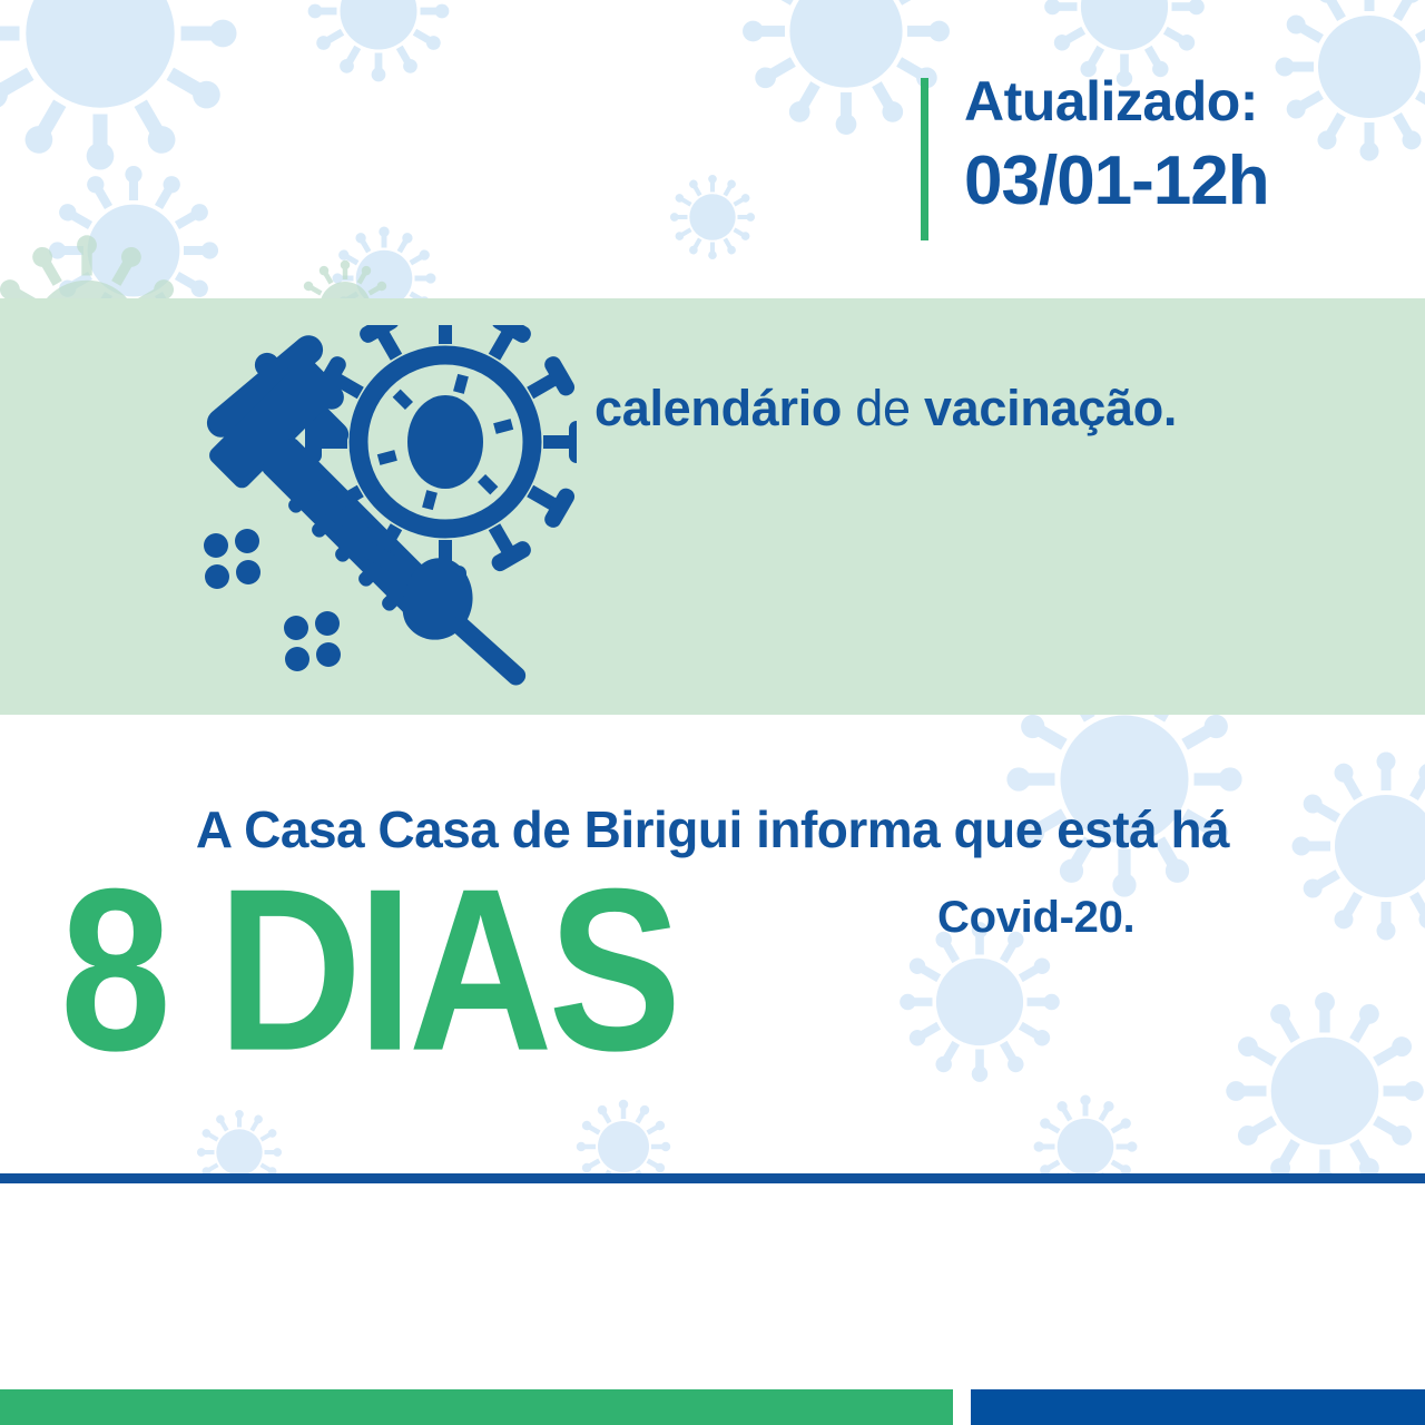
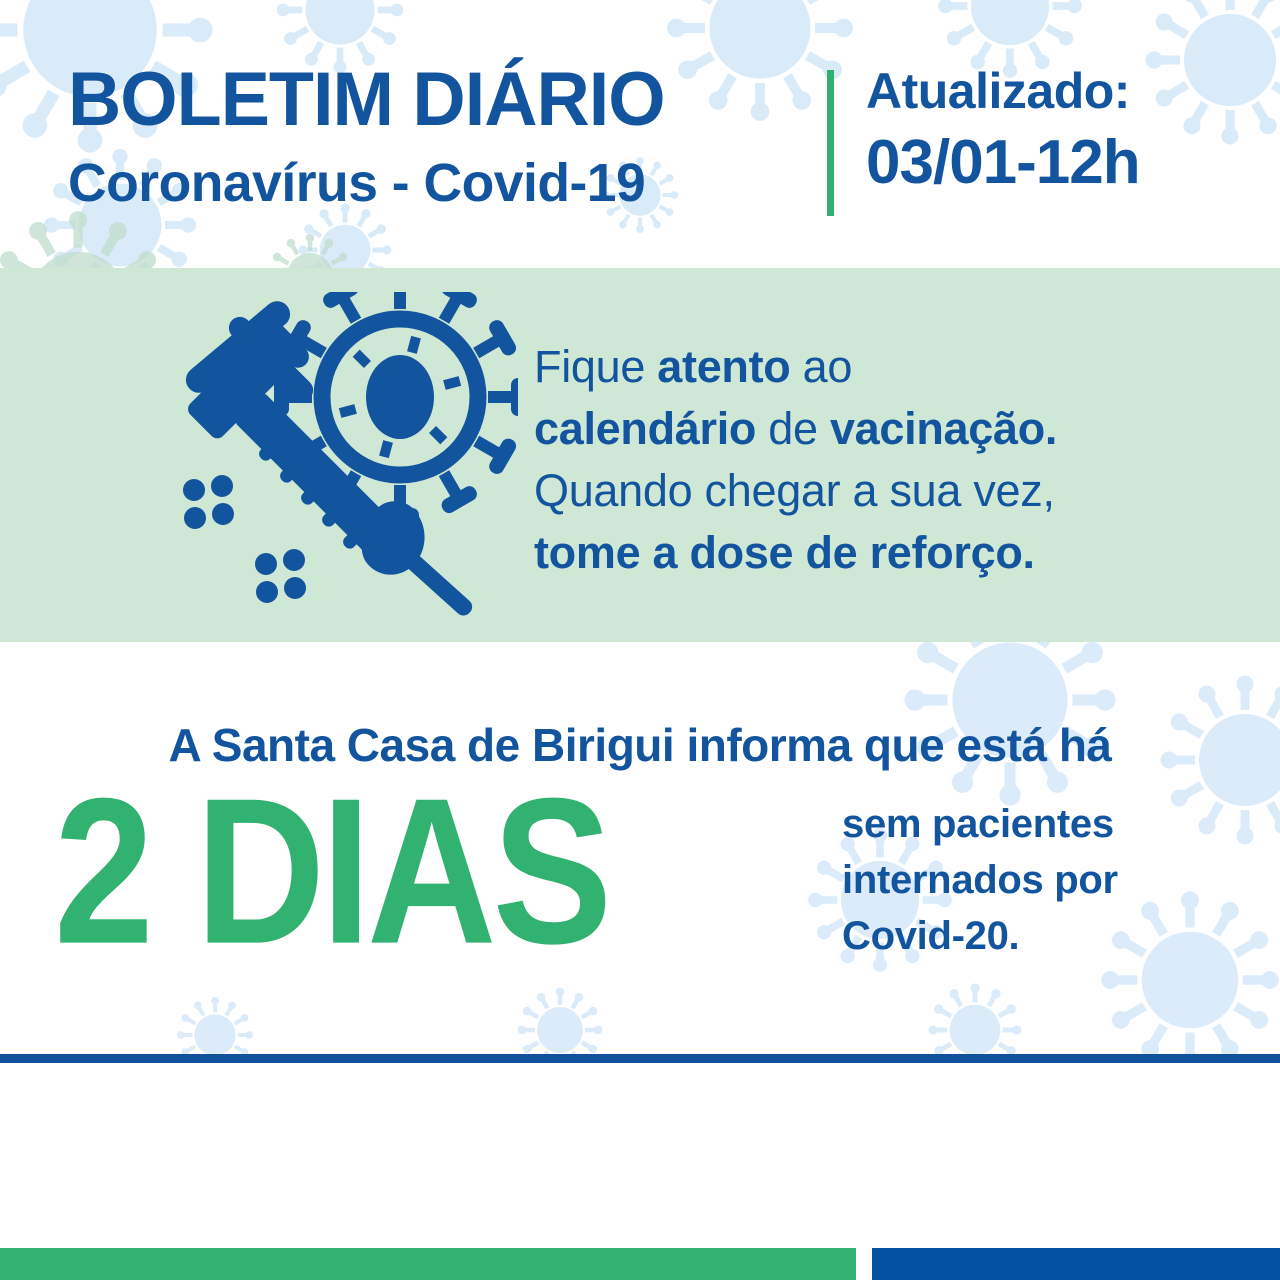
+ BOLETIM DIÁRIO
+ Coronavírus - Covid-19
  Atualizado:
  03/01-12h
+ Fique atento ao
  calendário de vacinação.
+ Quando chegar a sua vez,
+ tome a dose de reforço.
- A Casa Casa de Birigui informa que está há
+ A Santa Casa de Birigui informa que está há
- 8 DIAS
+ 2 DIAS
+ sem pacientes
+ internados por
  Covid-20.
